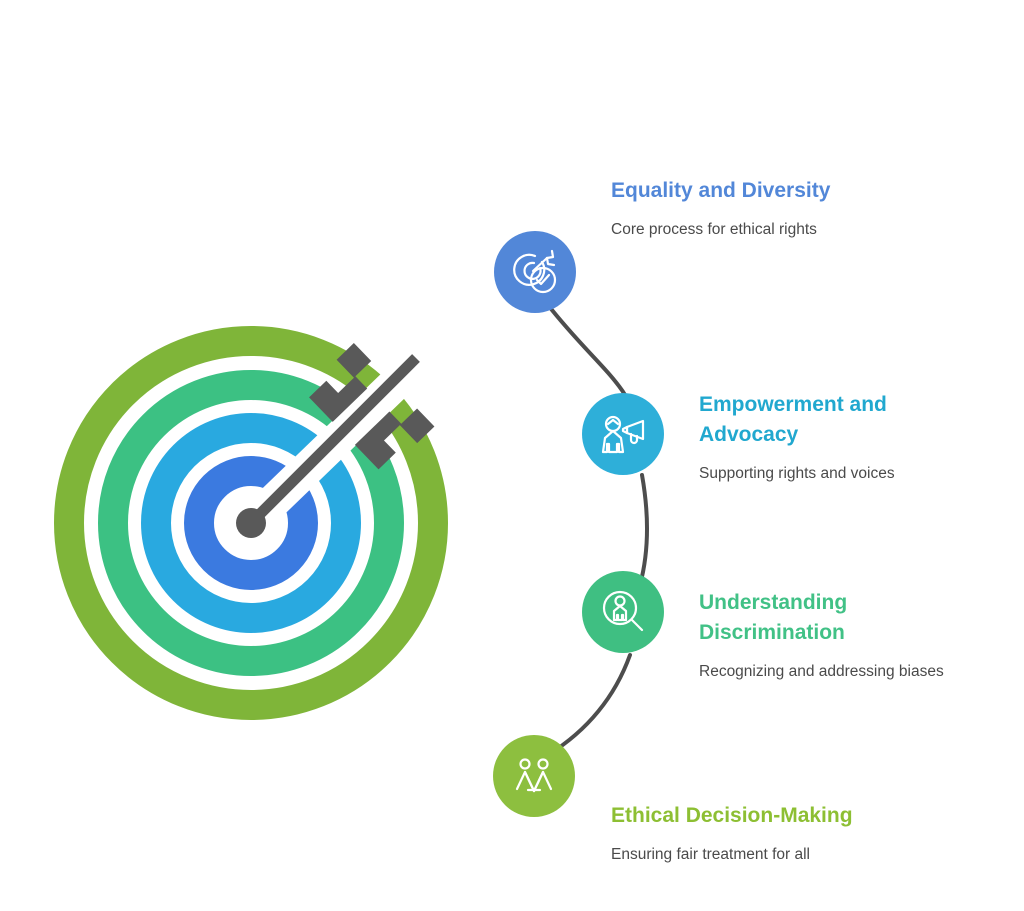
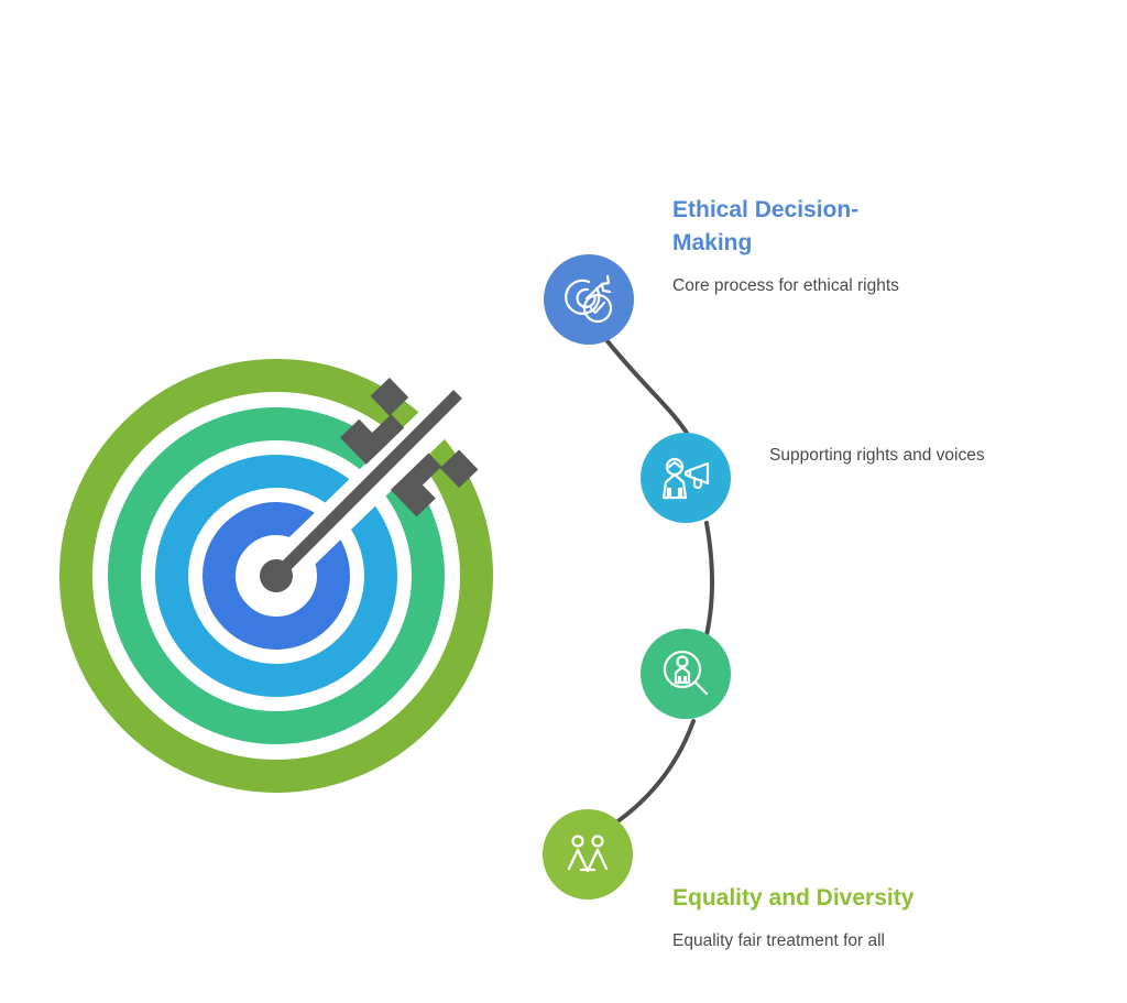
- Equality and Diversity
+ Ethical Decision-Making
  Core process for ethical rights
- Empowerment and Advocacy
  Supporting rights and voices
- Understanding Discrimination
- Recognizing and addressing biases
- Ethical Decision-Making
+ Equality and Diversity
- Ensuring fair treatment for all
+ Equality fair treatment for all
